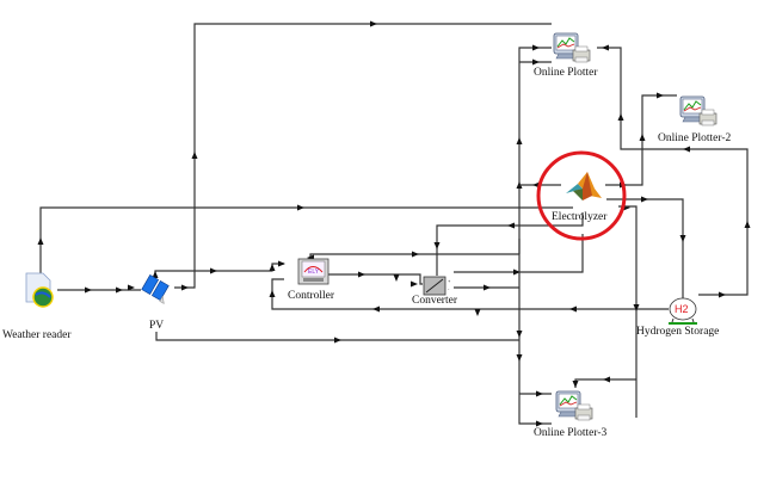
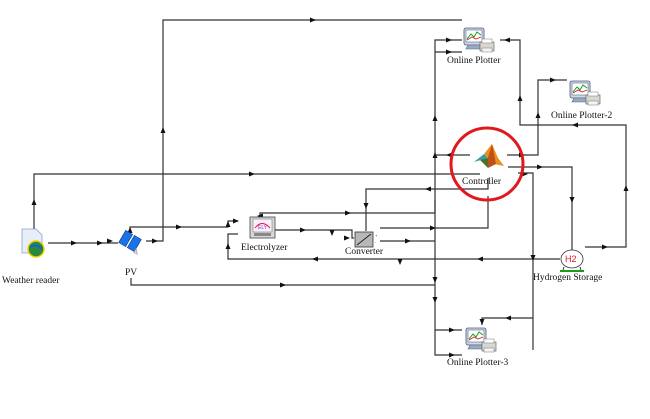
  Weather reader
  PV
- Controller
+ Electrolyzer
  Converter
- Electrolyzer
+ Controller
  Online Plotter
  Online Plotter-2
  Online Plotter-3
  H2
  Hydrogen Storage
